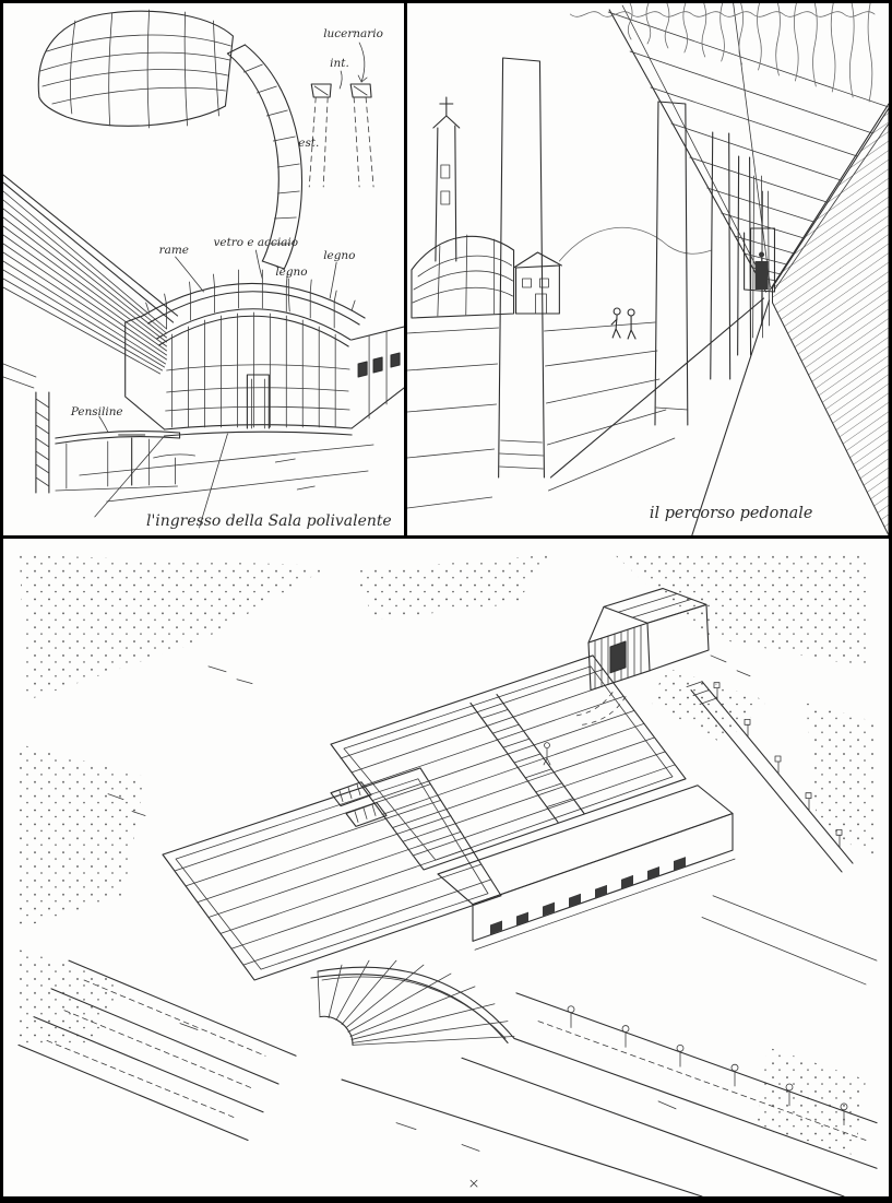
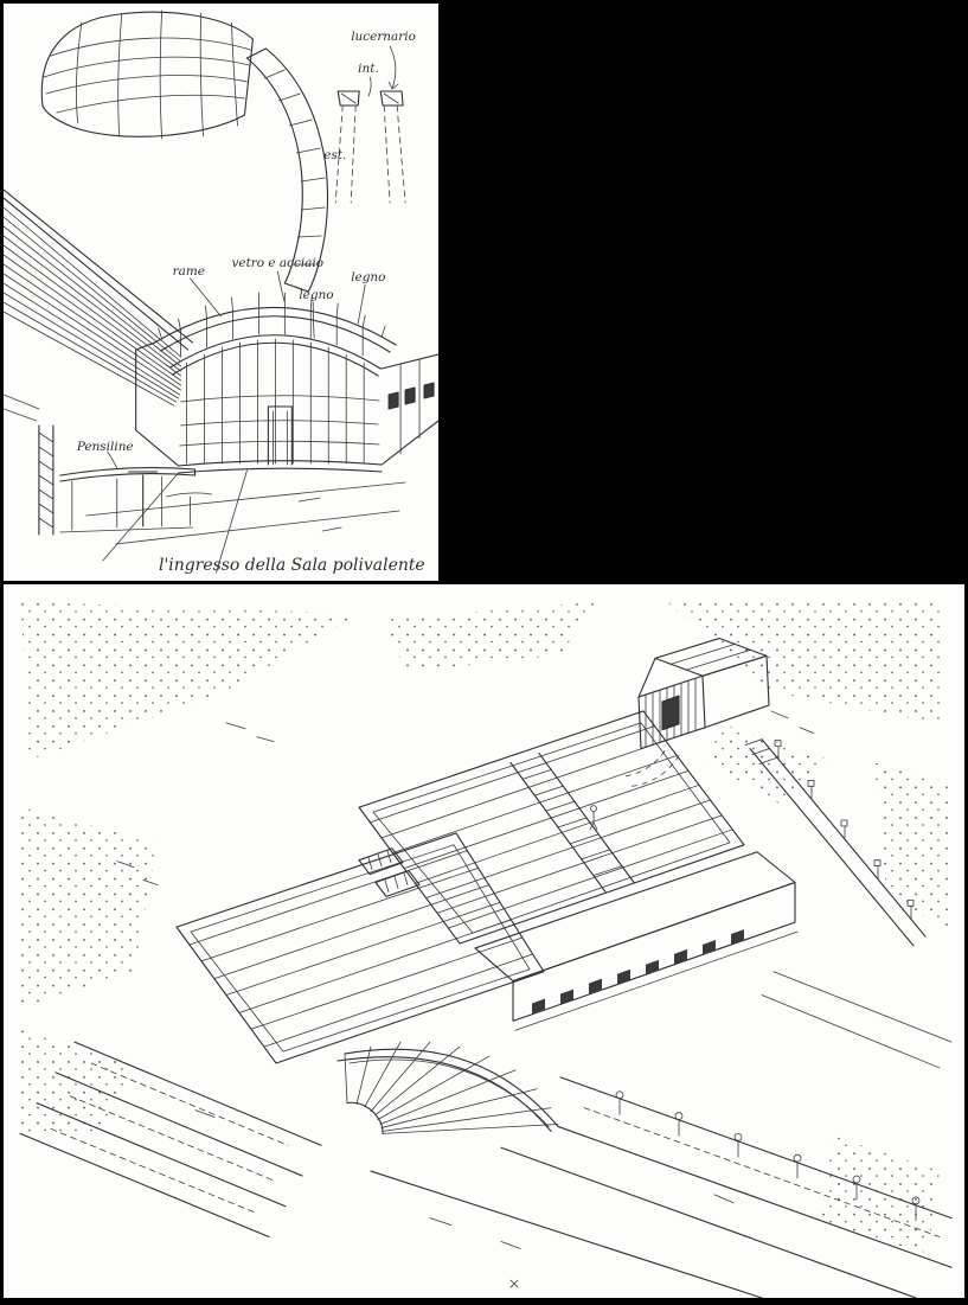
  lucernario
  int.
  est.
  rame
  vetro e acciaio
  legno
  legno
  Pensiline
  l'ingresso della Sala polivalente
- il percorso pedonale
